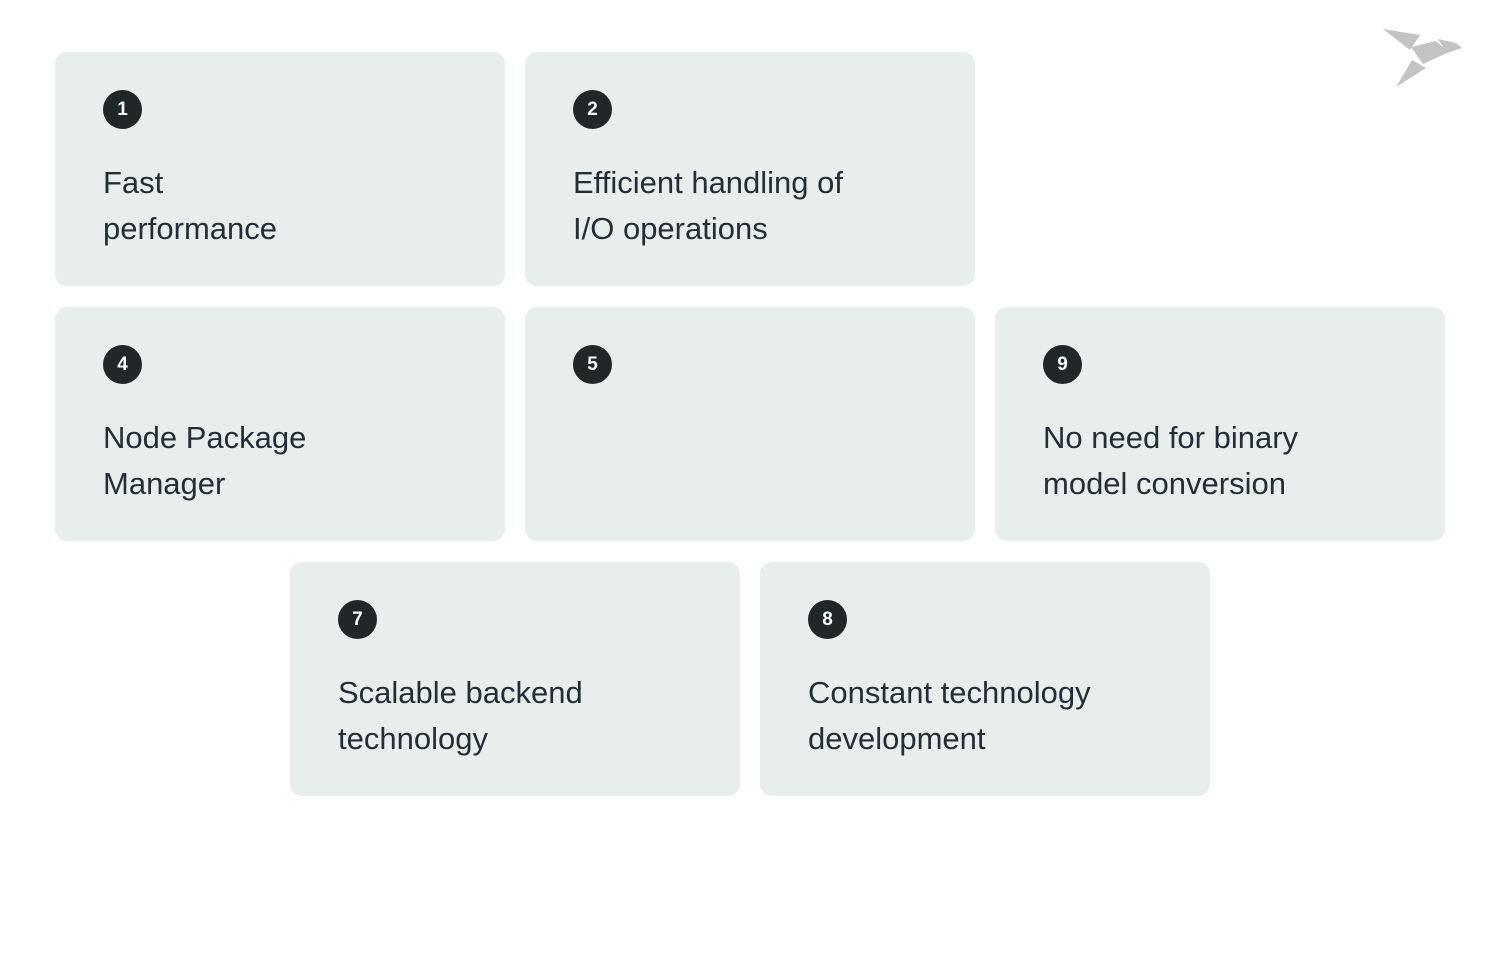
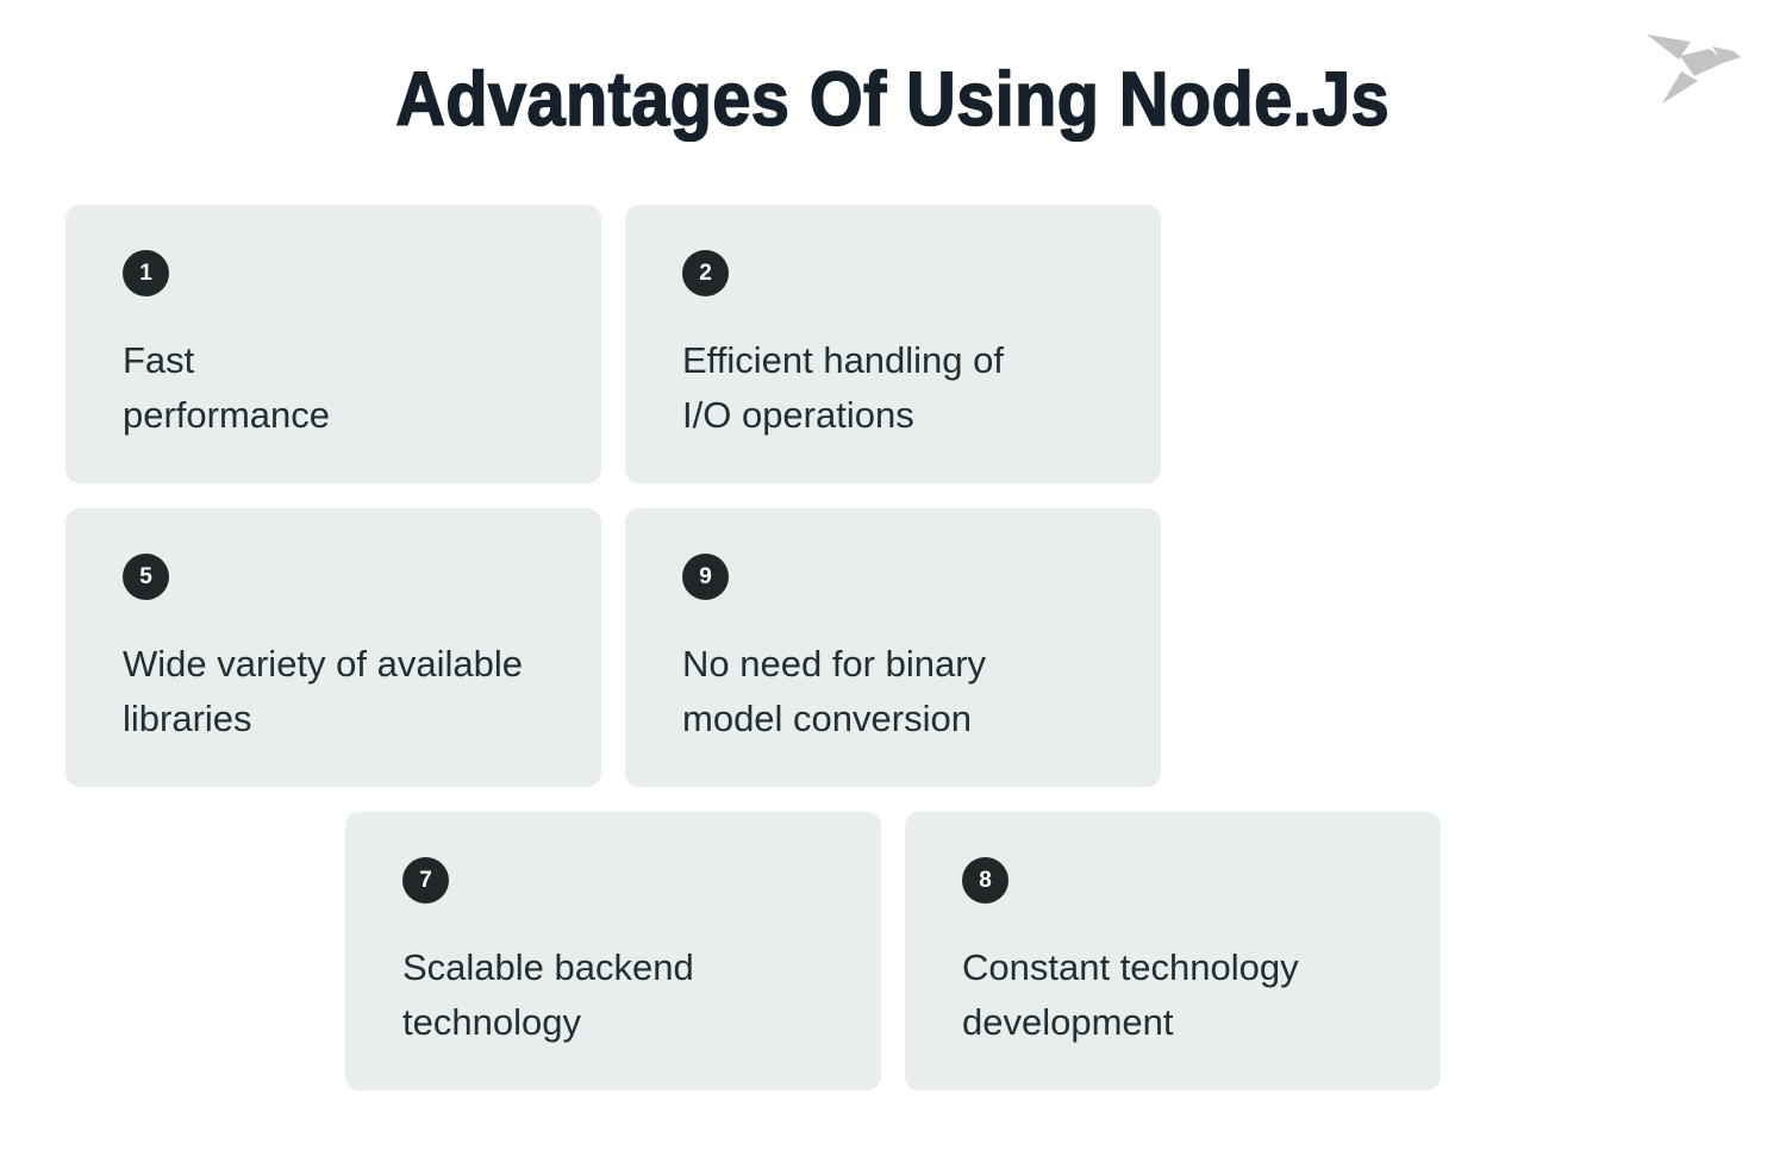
+ Advantages Of Using Node.Js
  1
  Fast
  performance
  2
  Efficient handling of
  I/O operations
- 4
- Node Package
- Manager
  5
+ Wide variety of available
+ libraries
  9
  No need for binary
  model conversion
  7
  Scalable backend
  technology
  8
  Constant technology
  development
